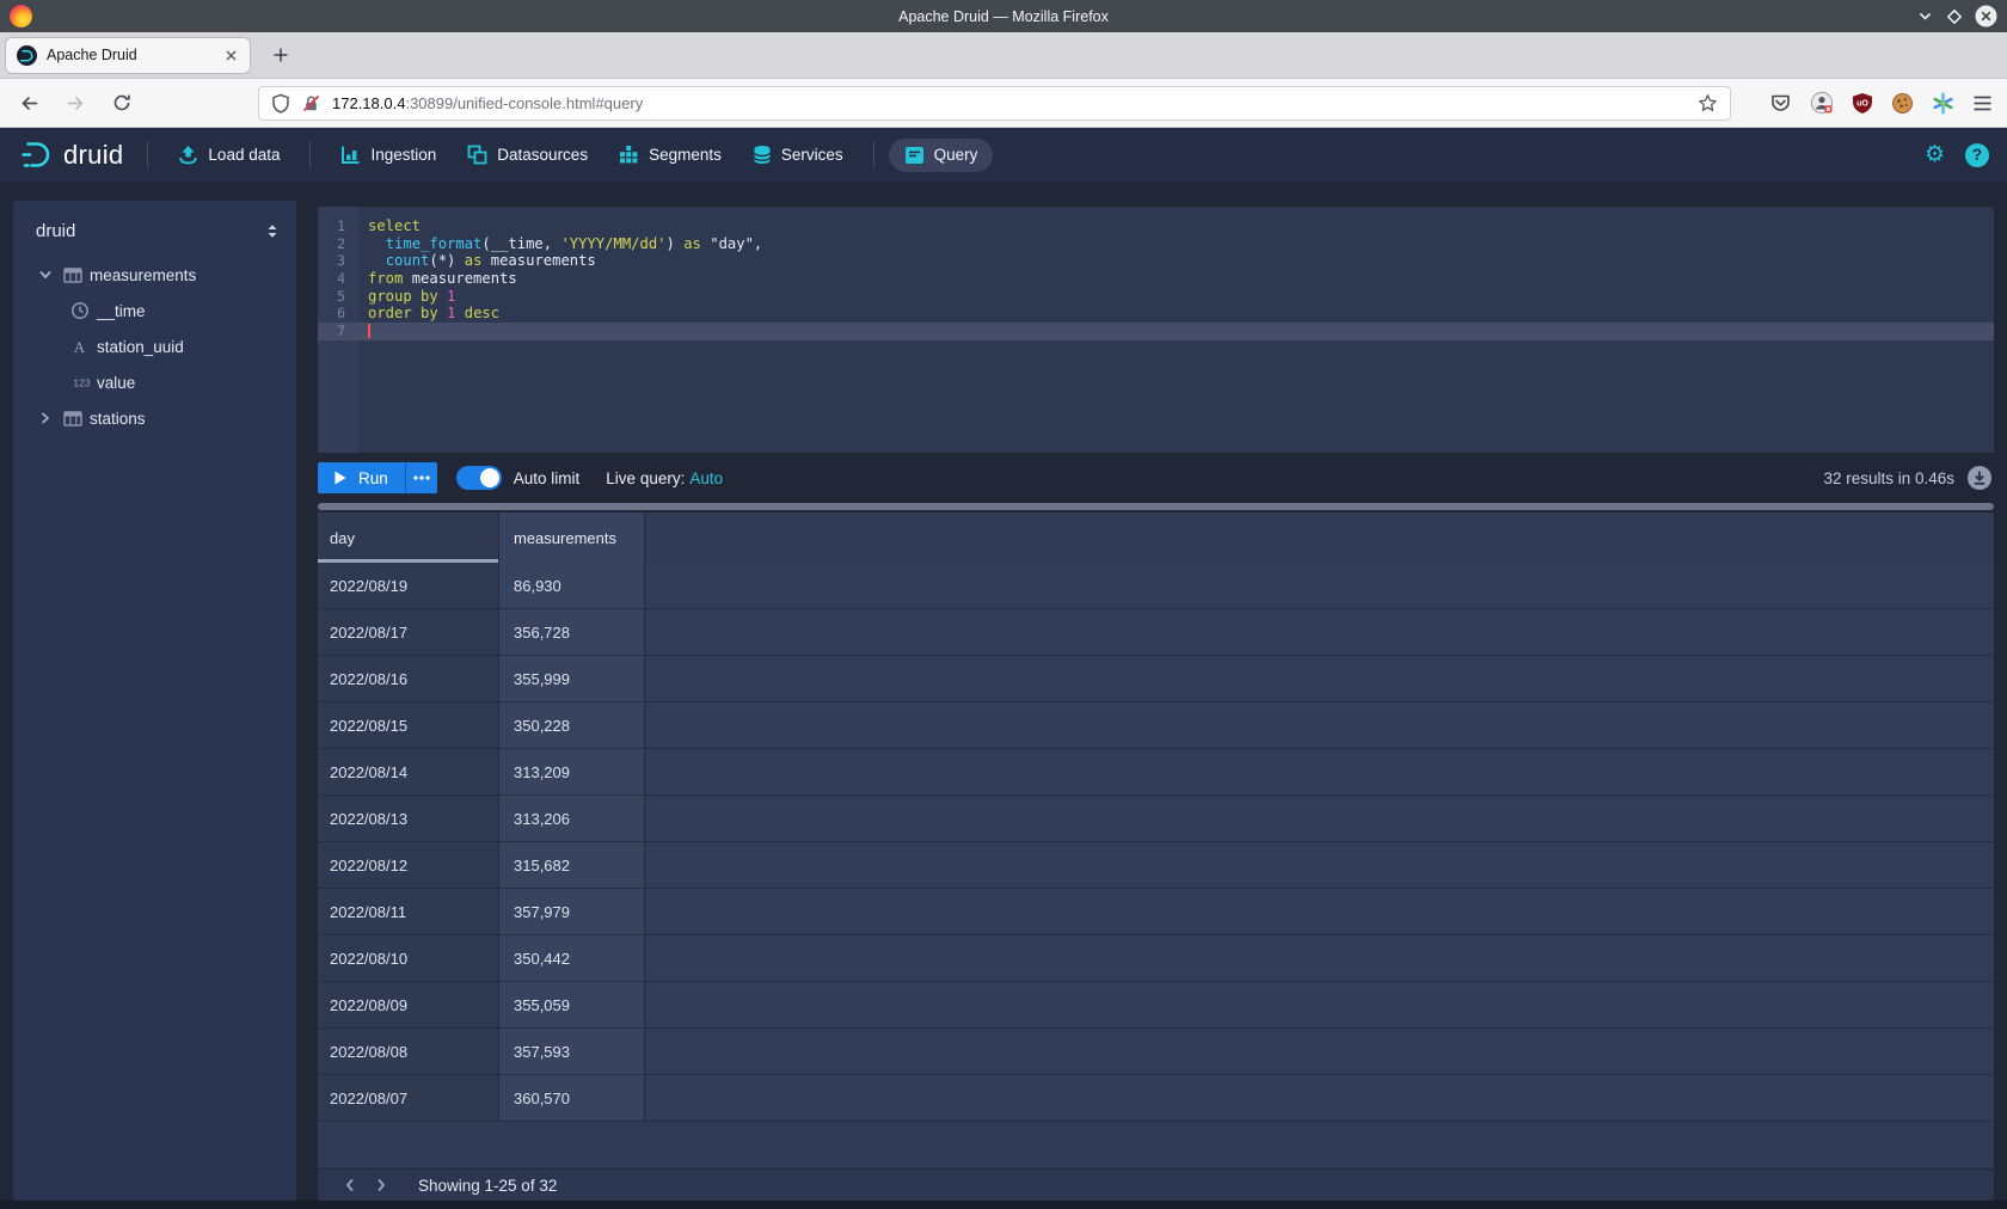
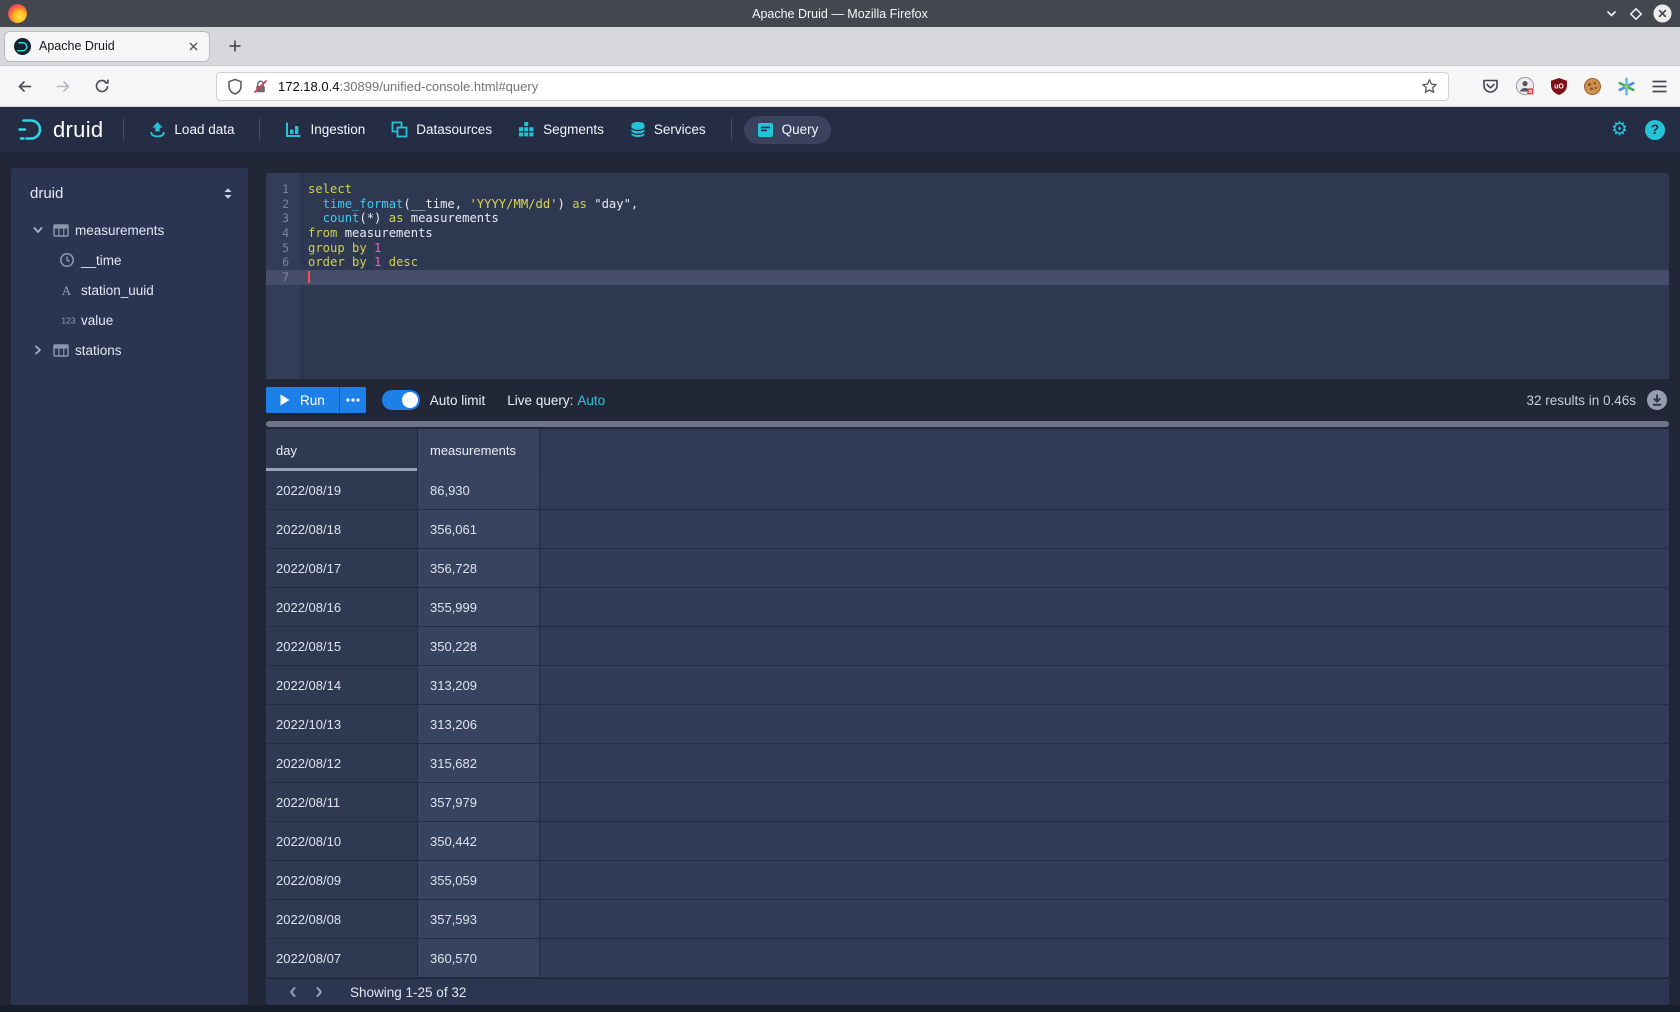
  Apache Druid — Mozilla Firefox
  Apache Druid
  172.18.0.4:30899/unified-console.html#query
  druid
  Load data
  Ingestion
  Datasources
  Segments
  Services
  Query
  ⚙
  ?
  druid
  measurements
  __time
  A
  station_uuid
  123
  value
  stations
  1
  2
  3
  4
  5
  6
  7
  select
  time_format(__time, 'YYYY/MM/dd') as "day",
  count(*) as measurements
  from measurements
  group by 1
  order by 1 desc
  Run
  Auto limit
  Live query: Auto
  32 results in 0.46s
  day
  measurements
  2022/08/19
  86,930
+ 2022/08/18
+ 356,061
  2022/08/17
  356,728
  2022/08/16
  355,999
  2022/08/15
  350,228
  2022/08/14
  313,209
- 2022/08/13
+ 2022/10/13
  313,206
  2022/08/12
  315,682
  2022/08/11
  357,979
  2022/08/10
  350,442
  2022/08/09
  355,059
  2022/08/08
  357,593
  2022/08/07
  360,570
  Showing 1-25 of 32
